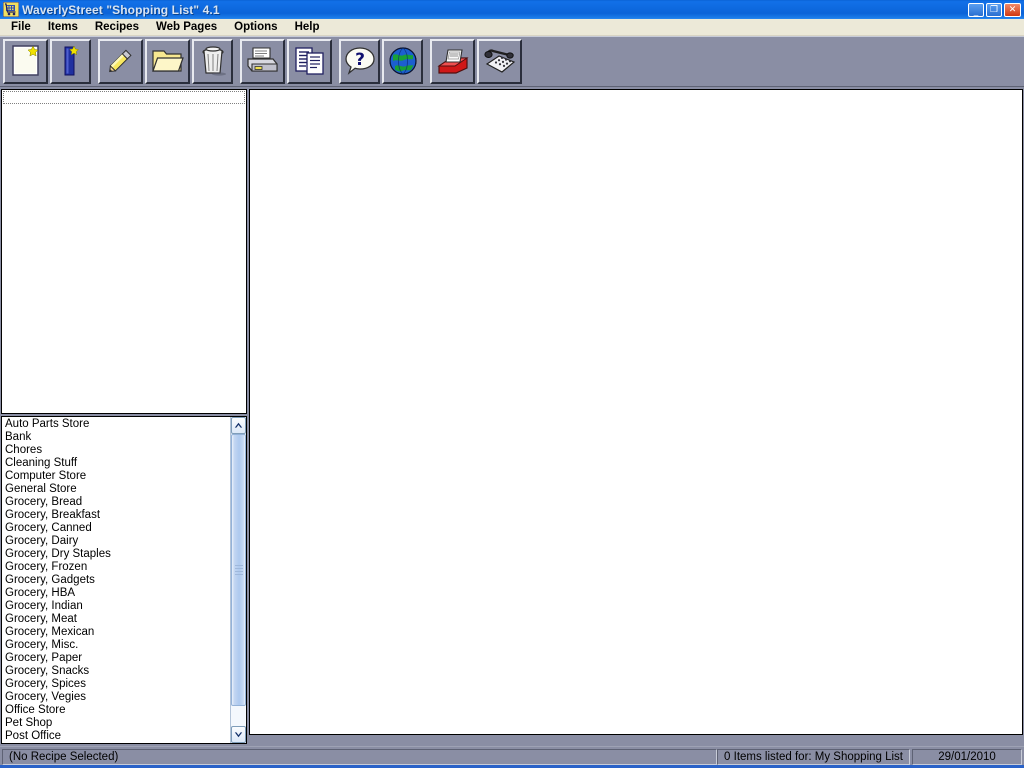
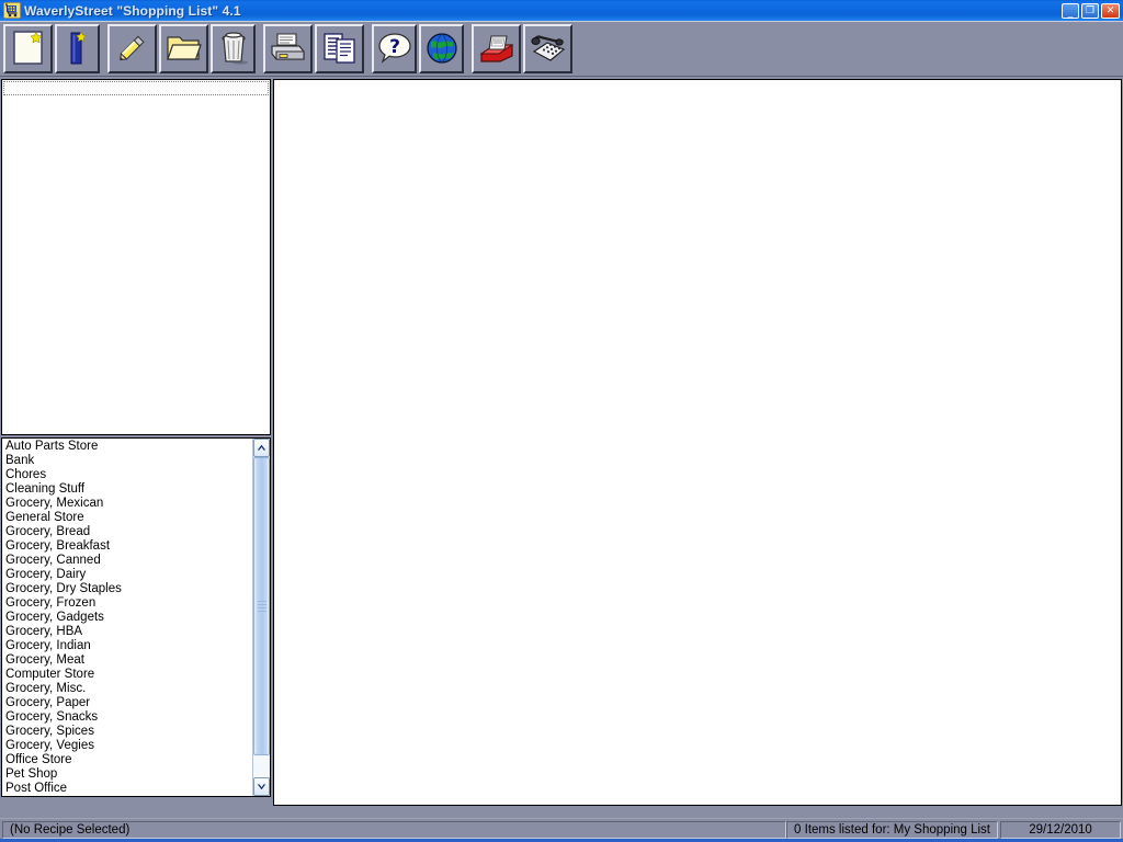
  WaverlyStreet "Shopping List" 4.1
  _
  ❐
  ✕
- File
- Items
- Recipes
- Web Pages
- Options
- Help
  ?
  Auto Parts Store
  Bank
  Chores
  Cleaning Stuff
- Computer Store
+ Grocery, Mexican
  General Store
  Grocery, Bread
  Grocery, Breakfast
  Grocery, Canned
  Grocery, Dairy
  Grocery, Dry Staples
  Grocery, Frozen
  Grocery, Gadgets
  Grocery, HBA
  Grocery, Indian
  Grocery, Meat
- Grocery, Mexican
+ Computer Store
  Grocery, Misc.
  Grocery, Paper
  Grocery, Snacks
  Grocery, Spices
  Grocery, Vegies
  Office Store
  Pet Shop
  Post Office
  (No Recipe Selected)
  0 Items listed for: My Shopping List
- 29/01/2010
+ 29/12/2010
